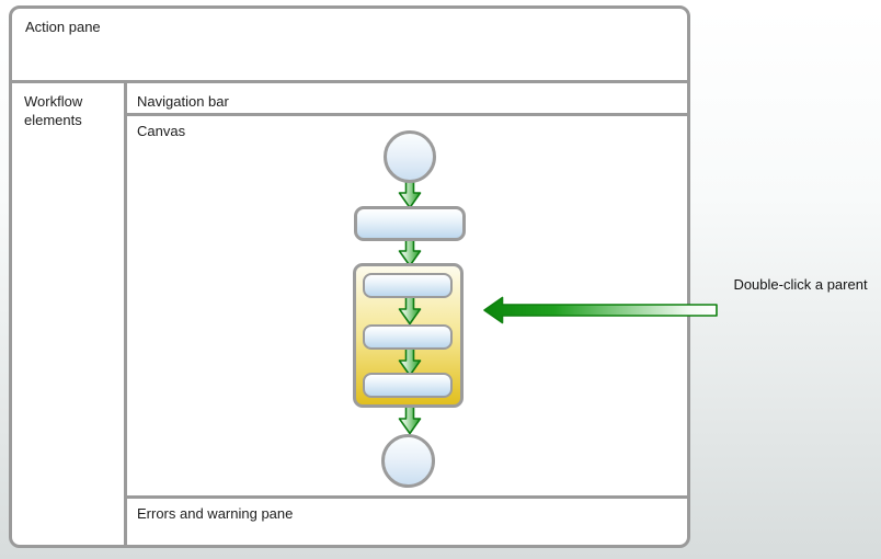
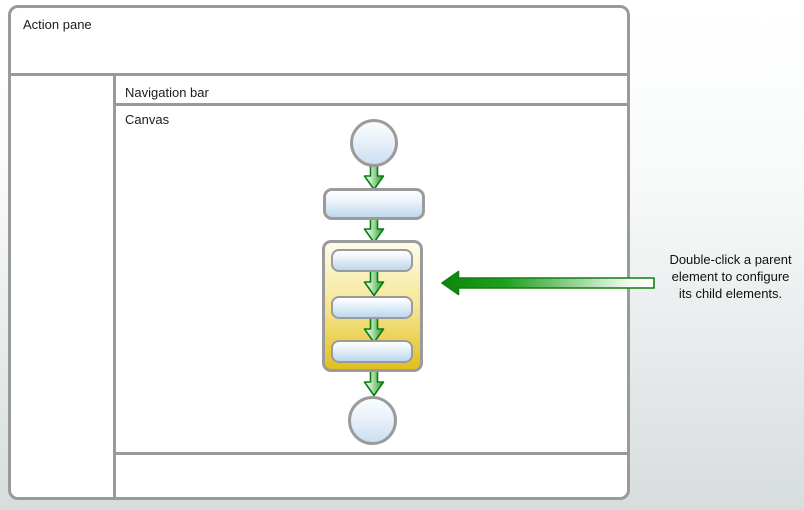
  Action pane
- Workflow elements
  Navigation bar
  Canvas
- Errors and warning pane
  Double-click a parent
+ element to configure
+ its child elements.
